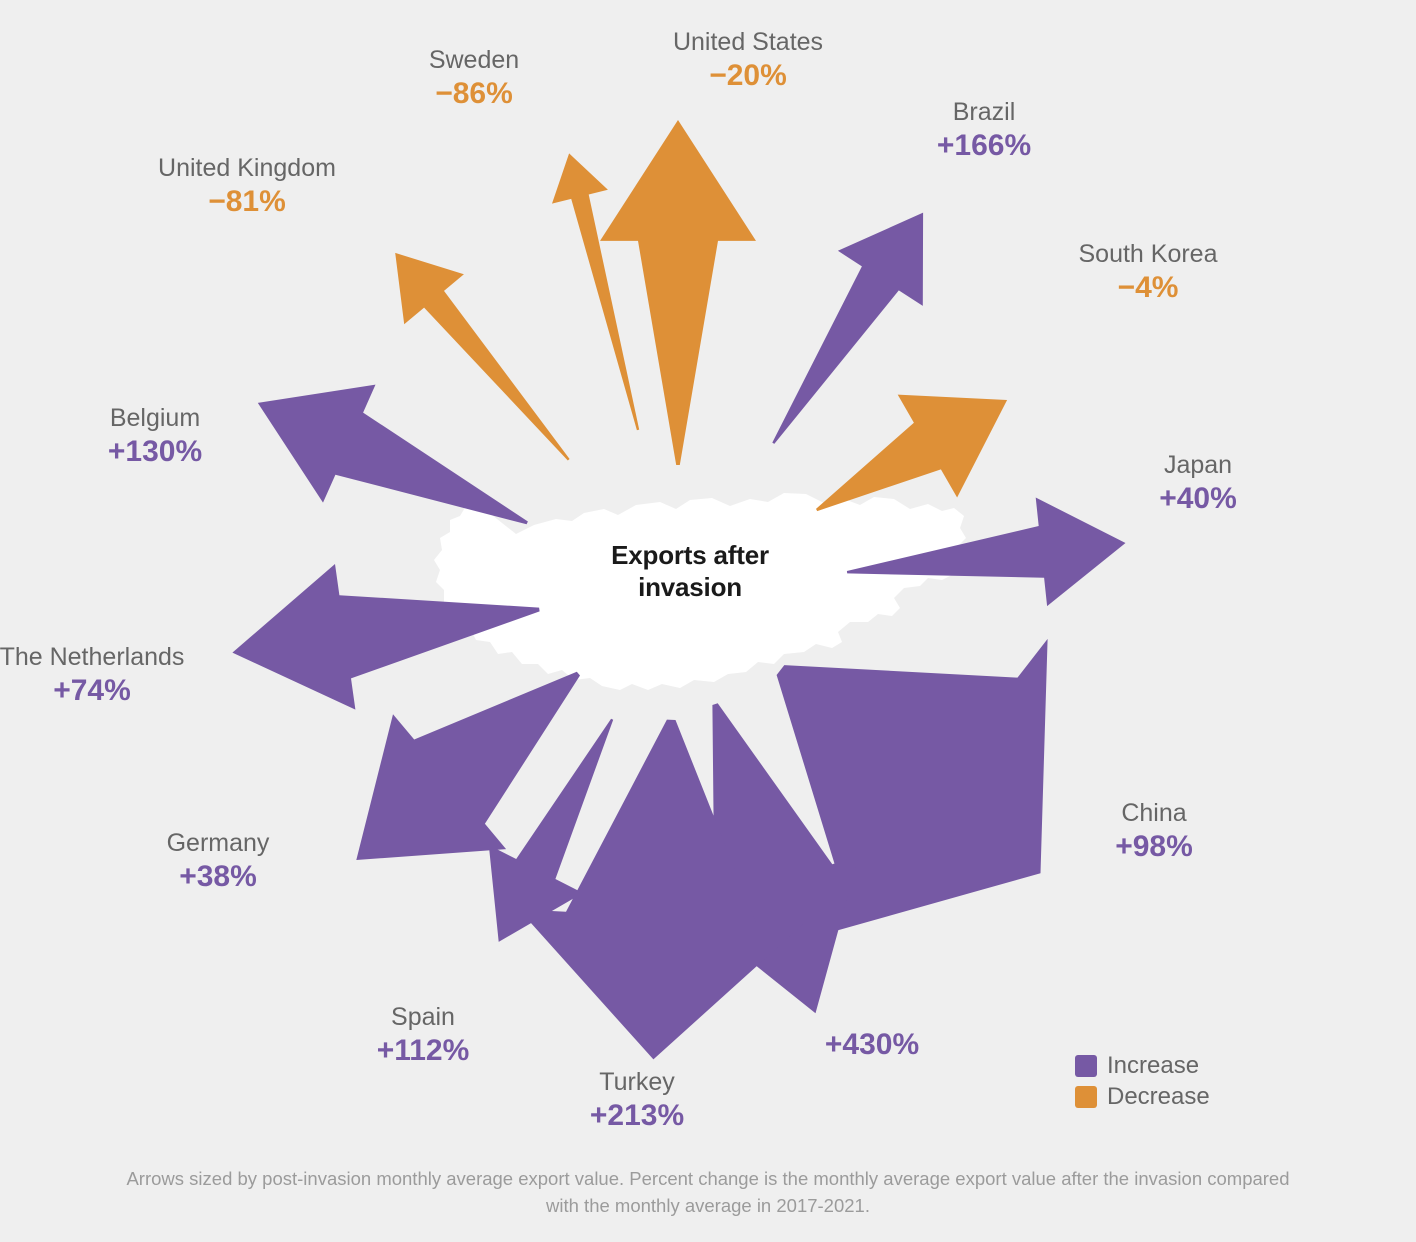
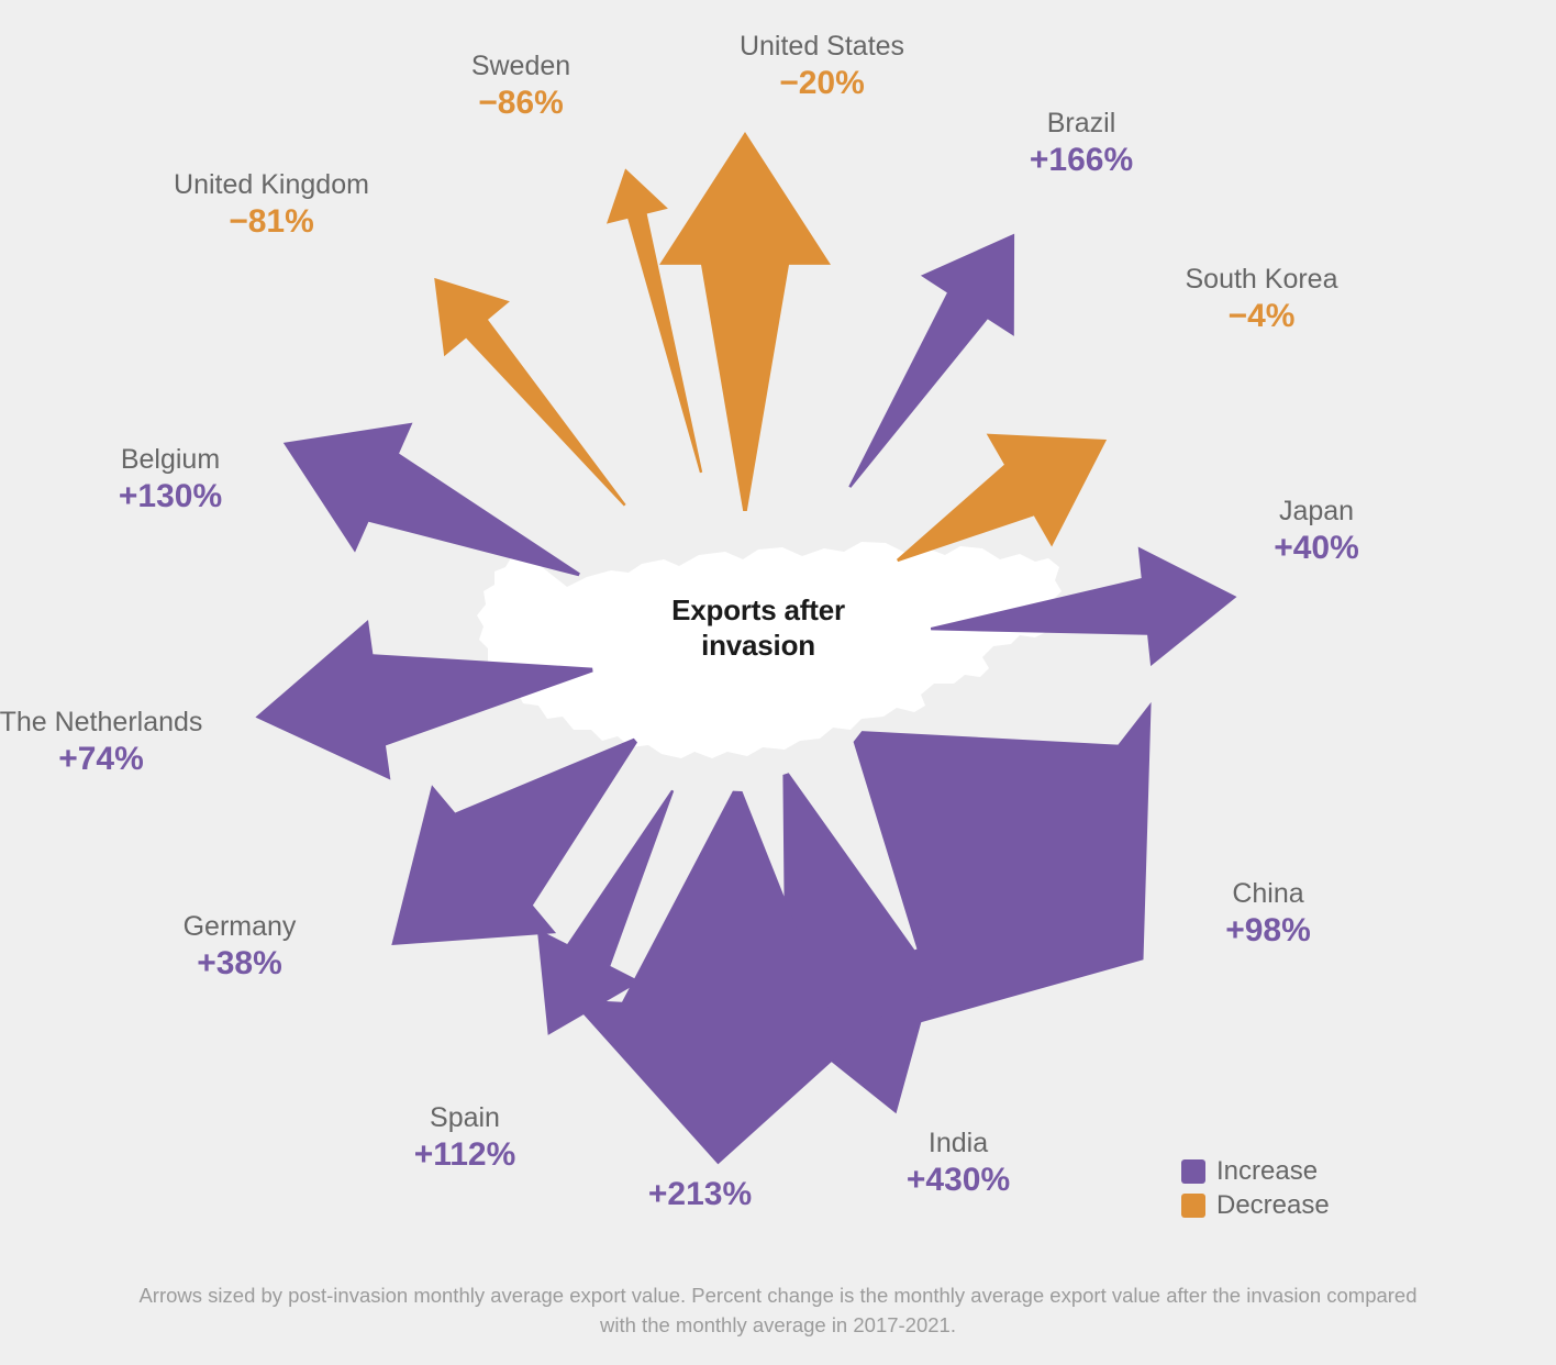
  Exports after
  invasion
  United States
  −20%
  Brazil
  +166%
  South Korea
  −4%
  Japan
  +40%
  China
  +98%
+ India
  +430%
- Turkey
  +213%
  Spain
  +112%
  Germany
  +38%
  The Netherlands
  +74%
  Belgium
  +130%
  United Kingdom
  −81%
  Sweden
  −86%
  Increase
  Decrease
  Arrows sized by post-invasion monthly average export value. Percent change is the monthly average export value after the invasion compared with the monthly average in 2017-2021.
